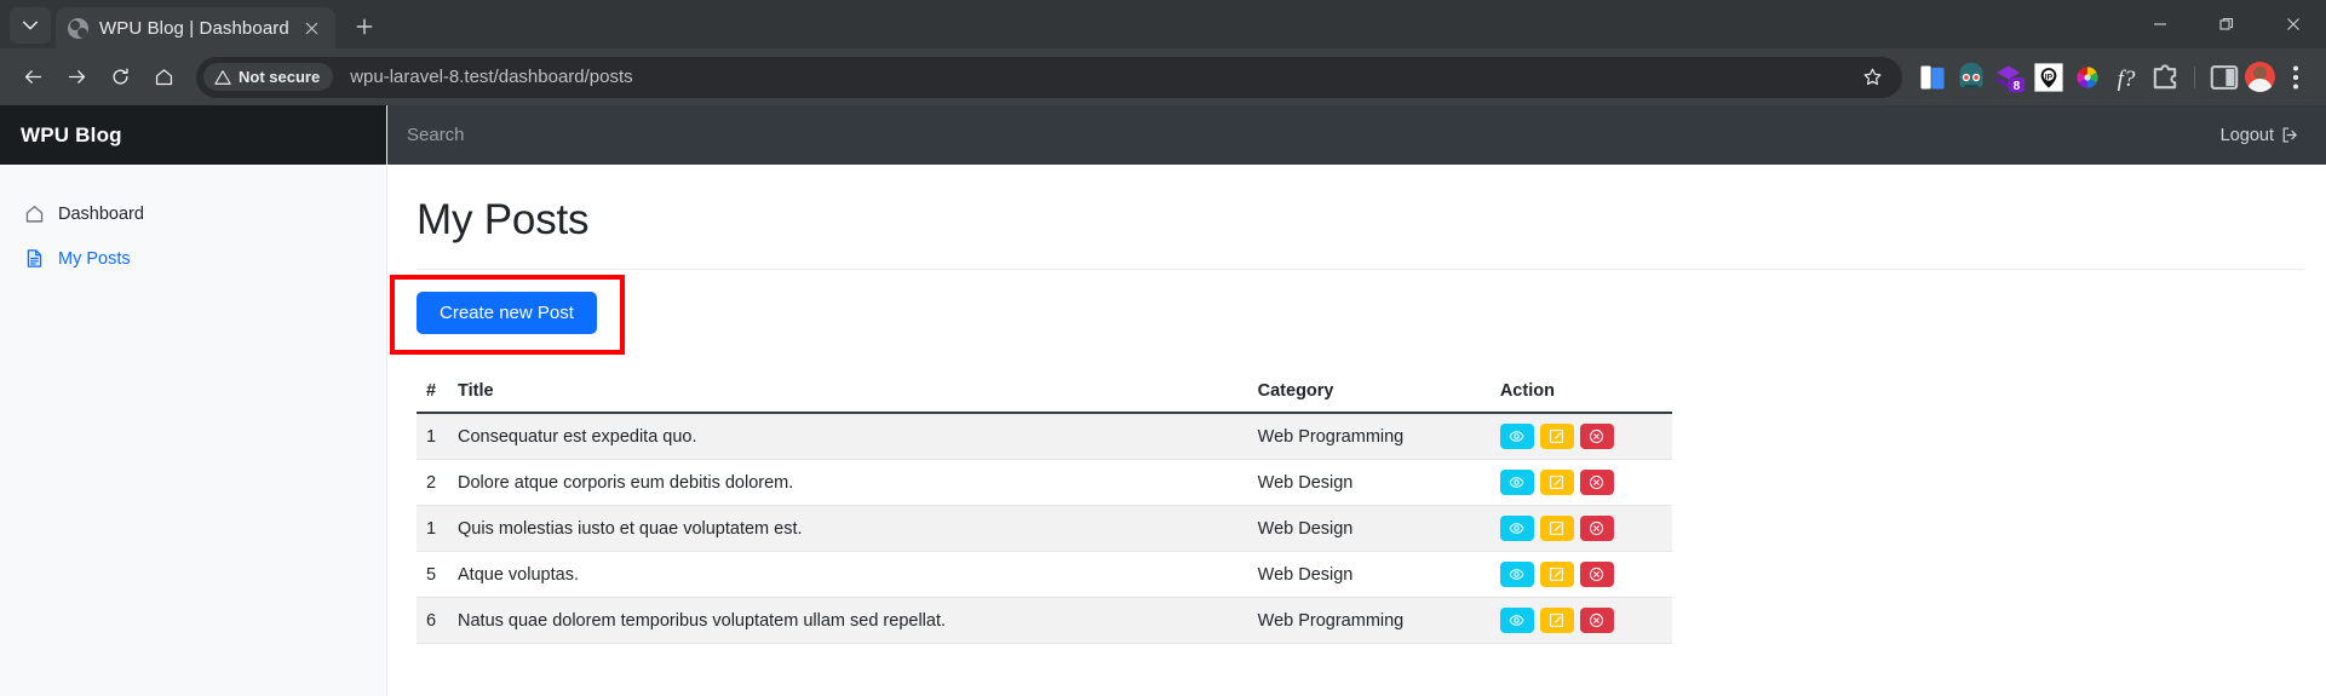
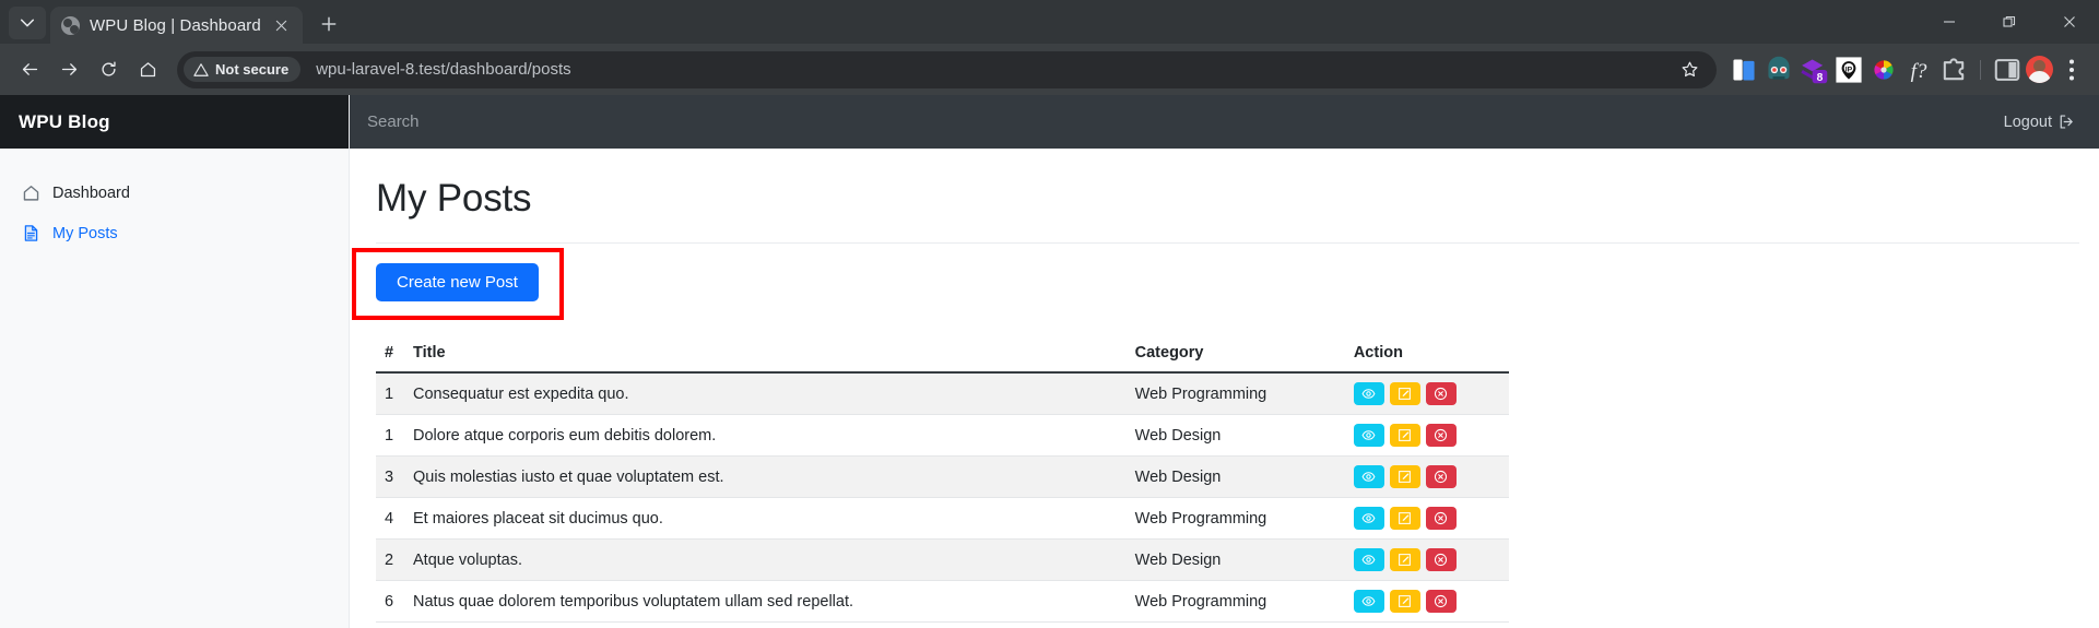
  WPU Blog | Dashboard
  Not secure
  wpu-laravel-8.test/dashboard/posts
  8
  f?
  WPU Blog
  Dashboard
  My Posts
  Search
  Logout
  My Posts
  Create new Post
  #	Title	Category	Action
  1	Consequatur est expedita quo.	Web Programming
- 2	Dolore atque corporis eum debitis dolorem.	Web Design
+ 1	Dolore atque corporis eum debitis dolorem.	Web Design
- 1	Quis molestias iusto et quae voluptatem est.	Web Design
+ 3	Quis molestias iusto et quae voluptatem est.	Web Design
+ 4	Et maiores placeat sit ducimus quo.	Web Programming
- 5	Atque voluptas.	Web Design
+ 2	Atque voluptas.	Web Design
  6	Natus quae dolorem temporibus voluptatem ullam sed repellat.	Web Programming
